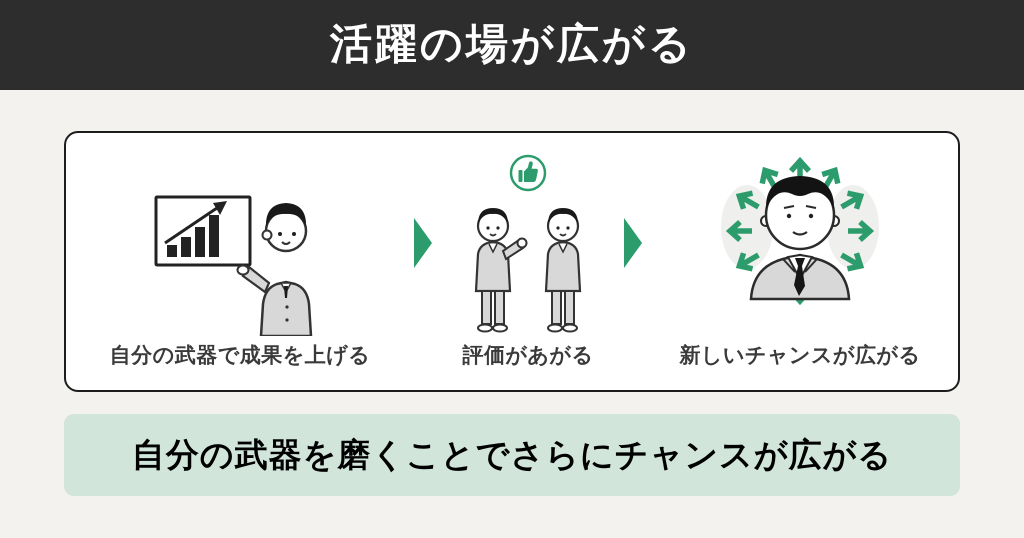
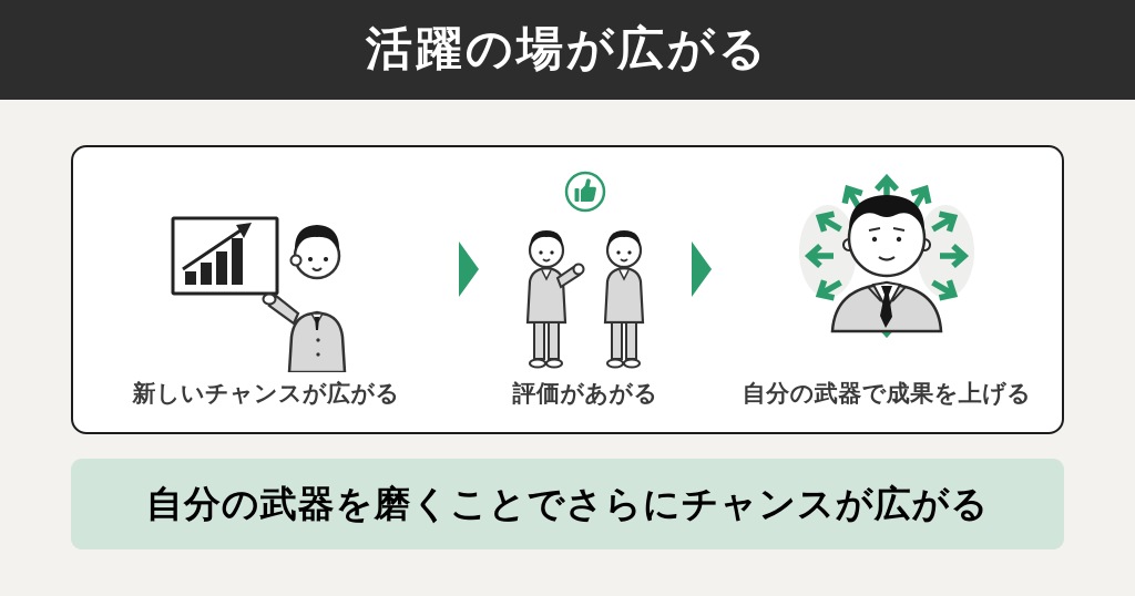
  活躍の場が広がる
- 自分の武器で成果を上げる
+ 新しいチャンスが広がる
  評価があがる
- 新しいチャンスが広がる
+ 自分の武器で成果を上げる
  自分の武器を磨くことでさらにチャンスが広がる
